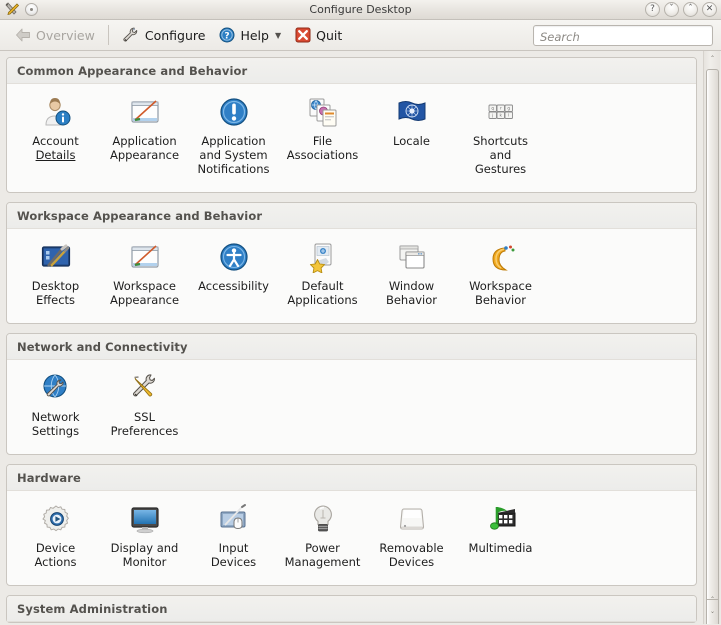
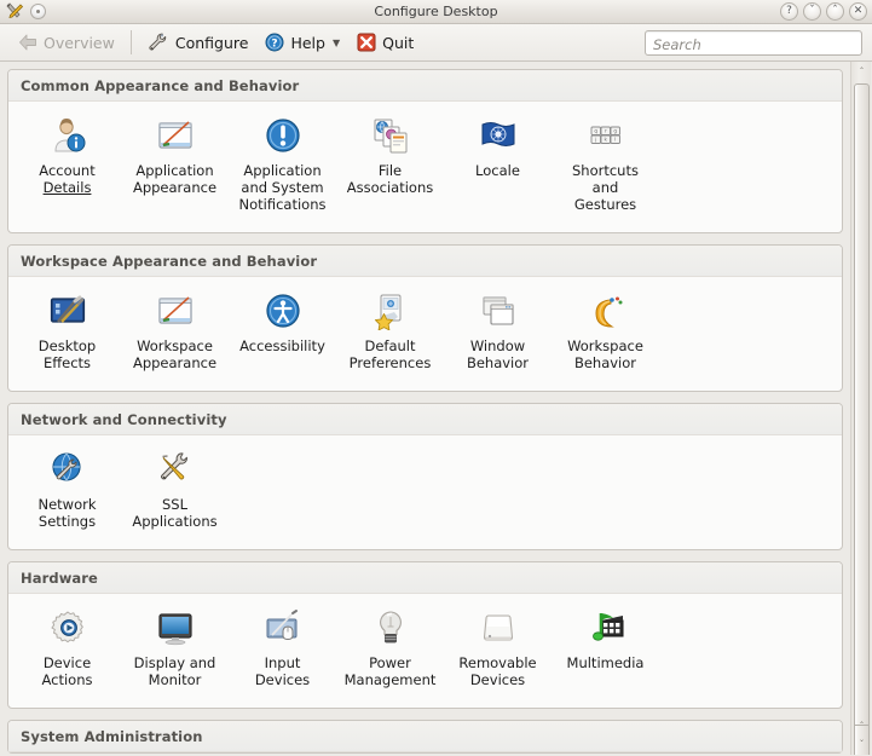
  Configure Desktop
  ?
  ˇ
  ˆ
  ✕
  Overview
  Configure
  ?
  Help
  ▼
  Quit
  Search
  Common Appearance and Behavior
  Account
  Details
  Application
  Appearance
  Application
  and System
  Notifications
  File
  Associations
  Locale
  Shortcuts
  and
  Gestures
  Workspace Appearance and Behavior
  Desktop
  Effects
  Workspace
  Appearance
  Accessibility
  Default
- Applications
+ Preferences
  Window
  Behavior
  Workspace
  Behavior
  Network and Connectivity
  Network
  Settings
  SSL
- Preferences
+ Applications
  Hardware
  Device
  Actions
  Display and
  Monitor
  Input
  Devices
  Power
  Management
  Removable
  Devices
  Multimedia
  System Administration
  ˆ
  ˆ
  ˇ
